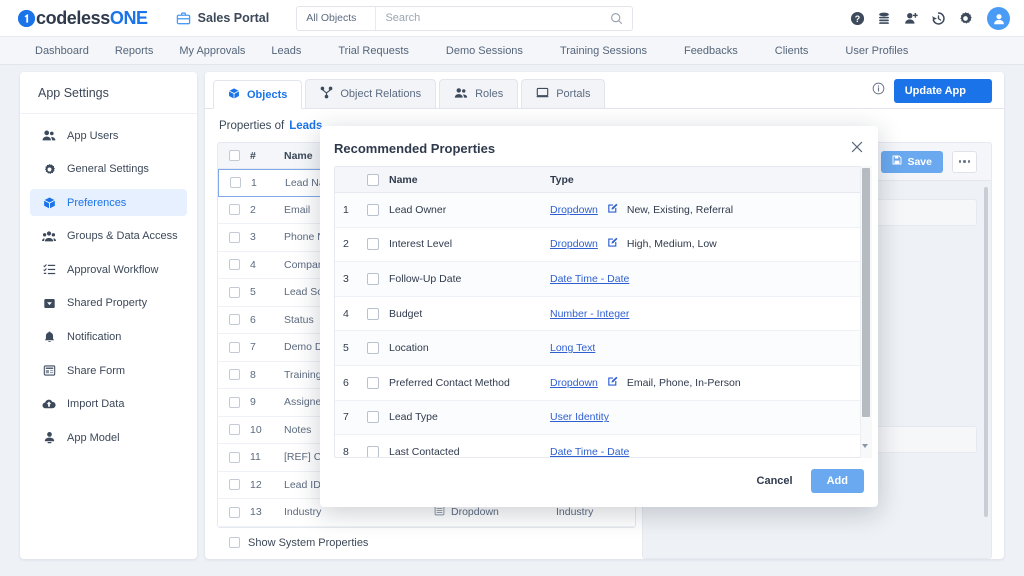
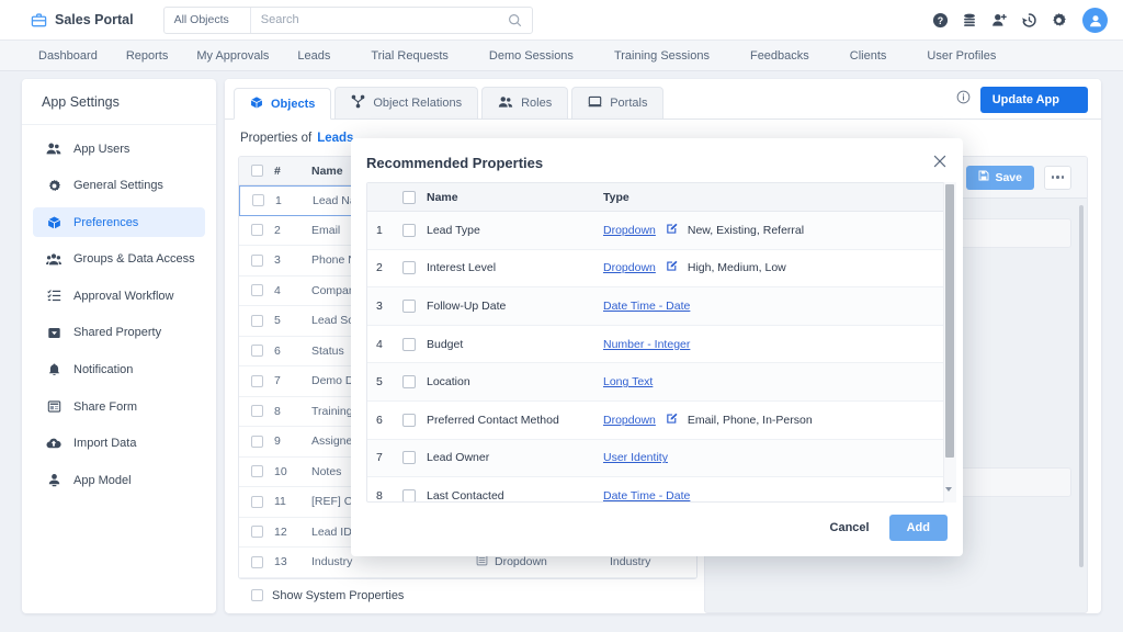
- codelessONE
  Sales Portal
  All Objects
  Search
  ?
  Dashboard
  Reports
  My Approvals
  Leads
  Trial Requests
  Demo Sessions
  Training Sessions
  Feedbacks
  Clients
  User Profiles
  App Settings
  App Users
  General Settings
  Preferences
  Groups & Data Access
  Approval Workflow
  Shared Property
  Notification
  Share Form
  Import Data
  App Model
  Objects
  Object Relations
  Roles
  Portals
  Update App
  Properties of
  Leads
  #
  Name
  1
  Lead N
  2
  Email
  3
  Phone
  4
  Compa
  5
  Lead S
  6
  Status
  7
  Demo D
  8
  Training
  9
  Assigne
  10
  Notes
  11
  [REF] C
  12
  Lead ID
  13
  Industry
  Dropdown
  Industry
  Show System Properties
  Save
  Recommended Properties
  Name
  Type
  1
- Lead Owner
+ Lead Type
  Dropdown
  New, Existing, Referral
  2
  Interest Level
  Dropdown
  High, Medium, Low
  3
  Follow-Up Date
  Date Time - Date
  4
  Budget
  Number - Integer
  5
  Location
  Long Text
  6
  Preferred Contact Method
  Dropdown
  Email, Phone, In-Person
  7
- Lead Type
+ Lead Owner
  User Identity
  8
  Last Contacted
  Date Time - Date
  Cancel
  Add
